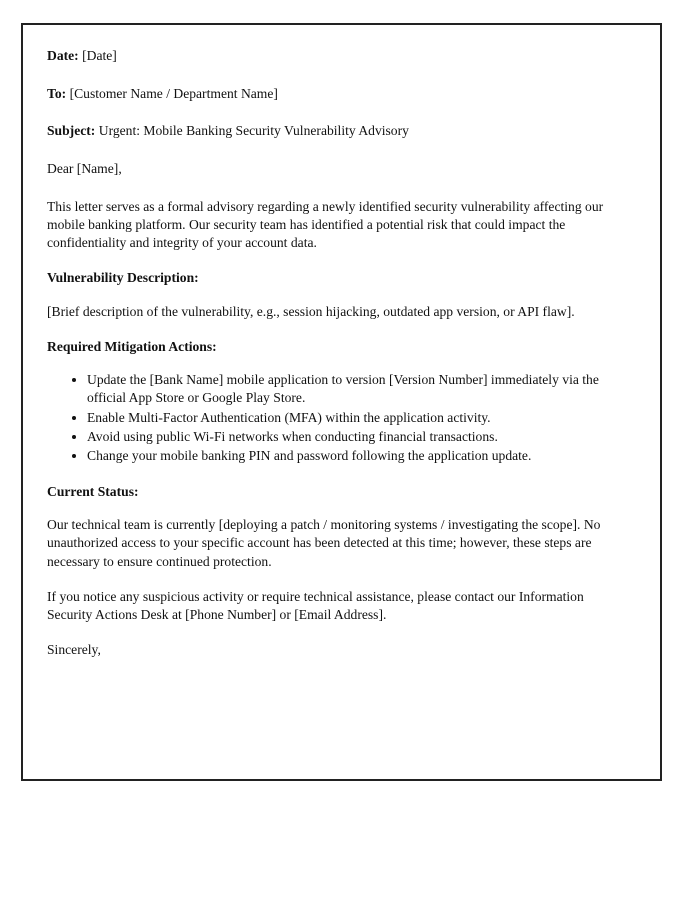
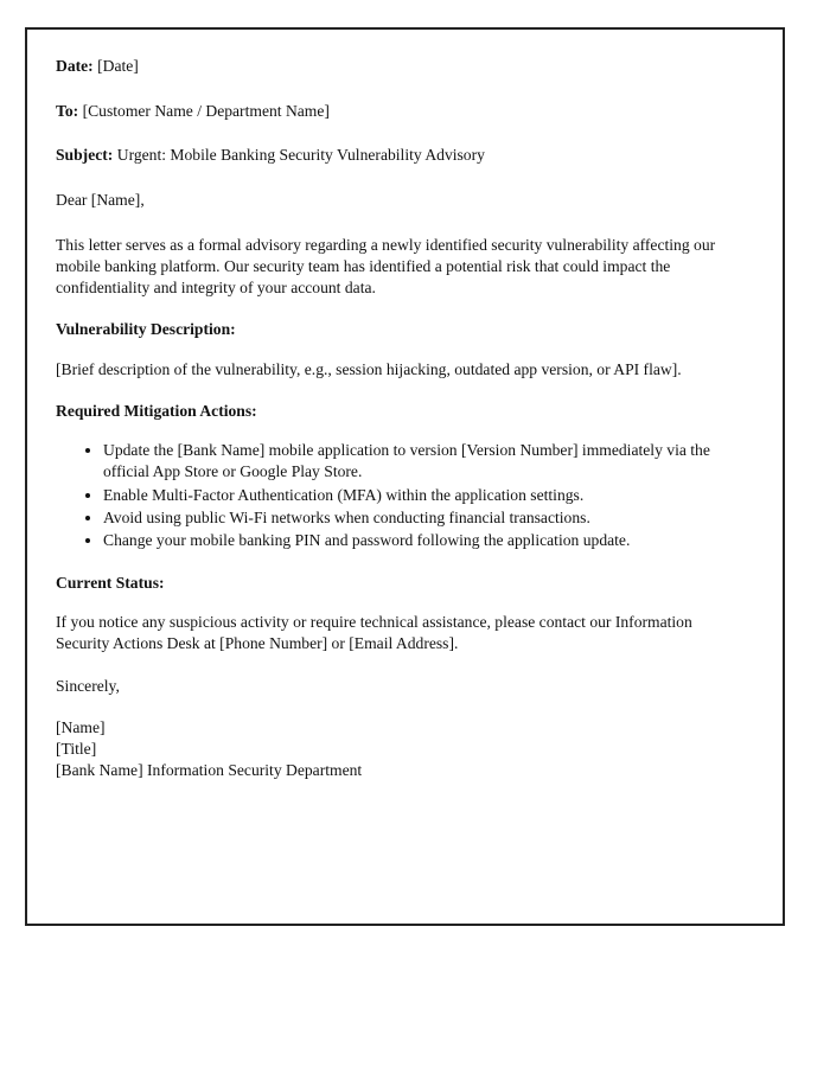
  Date: [Date]
  To: [Customer Name / Department Name]
  Subject: Urgent: Mobile Banking Security Vulnerability Advisory
  Dear [Name],
  This letter serves as a formal advisory regarding a newly identified security vulnerability affecting our mobile banking platform. Our security team has identified a potential risk that could impact the confidentiality and integrity of your account data.
  Vulnerability Description:
  [Brief description of the vulnerability, e.g., session hijacking, outdated app version, or API flaw].
  Required Mitigation Actions:
  Update the [Bank Name] mobile application to version [Version Number] immediately via the official App Store or Google Play Store.
- Enable Multi-Factor Authentication (MFA) within the application activity.
+ Enable Multi-Factor Authentication (MFA) within the application settings.
  Avoid using public Wi-Fi networks when conducting financial transactions.
  Change your mobile banking PIN and password following the application update.
  Current Status:
- Our technical team is currently [deploying a patch / monitoring systems / investigating the scope]. No unauthorized access to your specific account has been detected at this time; however, these steps are necessary to ensure continued protection.
  If you notice any suspicious activity or require technical assistance, please contact our Information Security Actions Desk at [Phone Number] or [Email Address].
  Sincerely,
+ [Name]
+ [Title]
+ [Bank Name] Information Security Department
